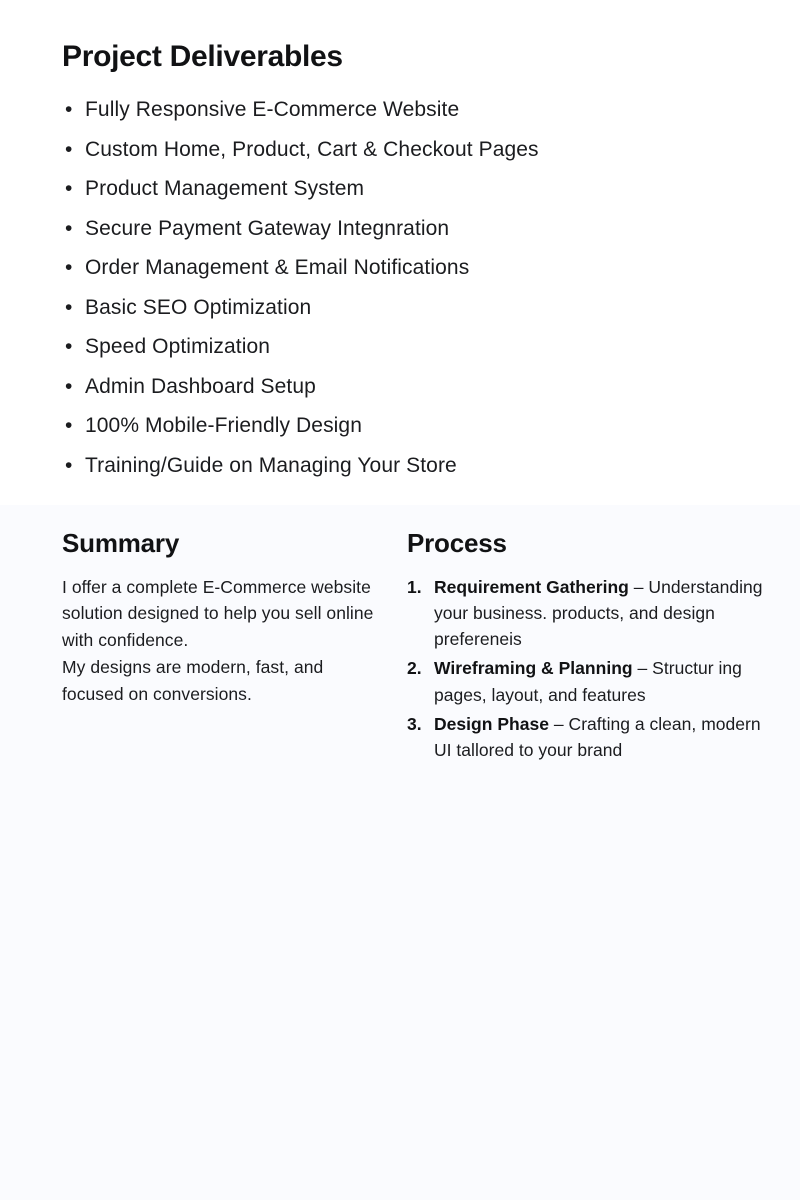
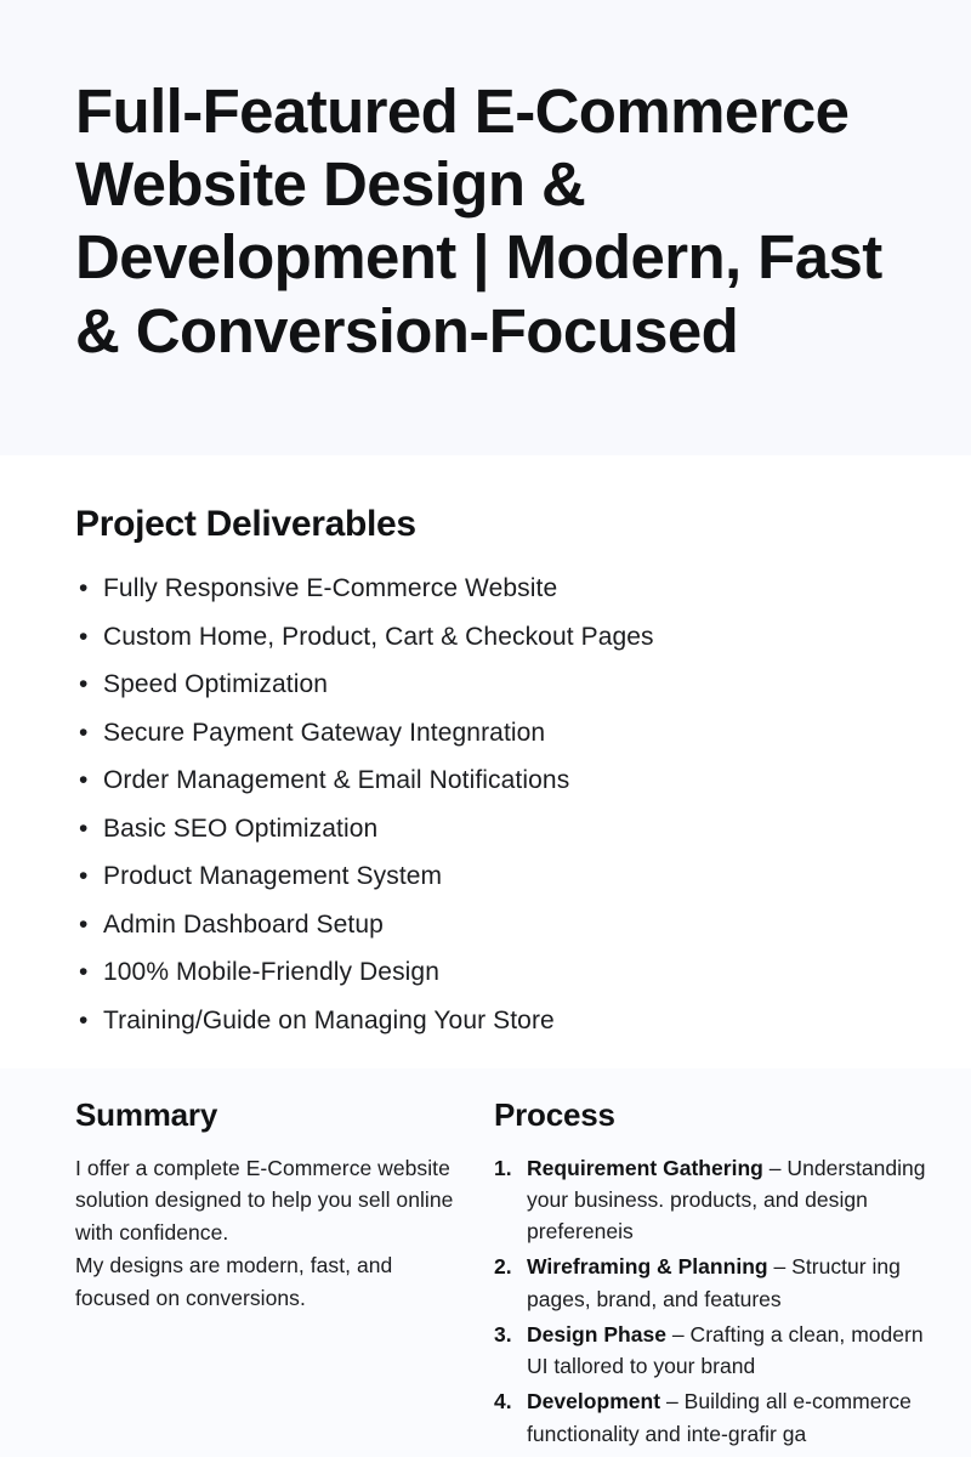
+ Full-Featured E-Commerce Website Design & Development | Modern, Fast & Conversion-Focused
  Project Deliverables
  •
  Fully Responsive E-Commerce Website
  •
  Custom Home, Product, Cart & Checkout Pages
  •
- Product Management System
+ Speed Optimization
  •
  Secure Payment Gateway Integnration
  •
  Order Management & Email Notifications
  •
  Basic SEO Optimization
  •
- Speed Optimization
+ Product Management System
  •
  Admin Dashboard Setup
  •
  100% Mobile-Friendly Design
  •
  Training/Guide on Managing Your Store
  Summary
  I offer a complete E-Commerce website solution designed to help you sell online with confidence.
  My designs are modern, fast, and focused on conversions.
  Process
  1.
  Requirement Gathering – Understanding your business. products, and design prefereneis
  2.
- Wireframing & Planning – Structur ing pages, layout, and features
+ Wireframing & Planning – Structur ing pages, brand, and features
  3.
  Design Phase – Crafting a clean, modern UI tallored to your brand
+ 4.
+ Development – Building all e-commerce functionality and inte-grafir ga
